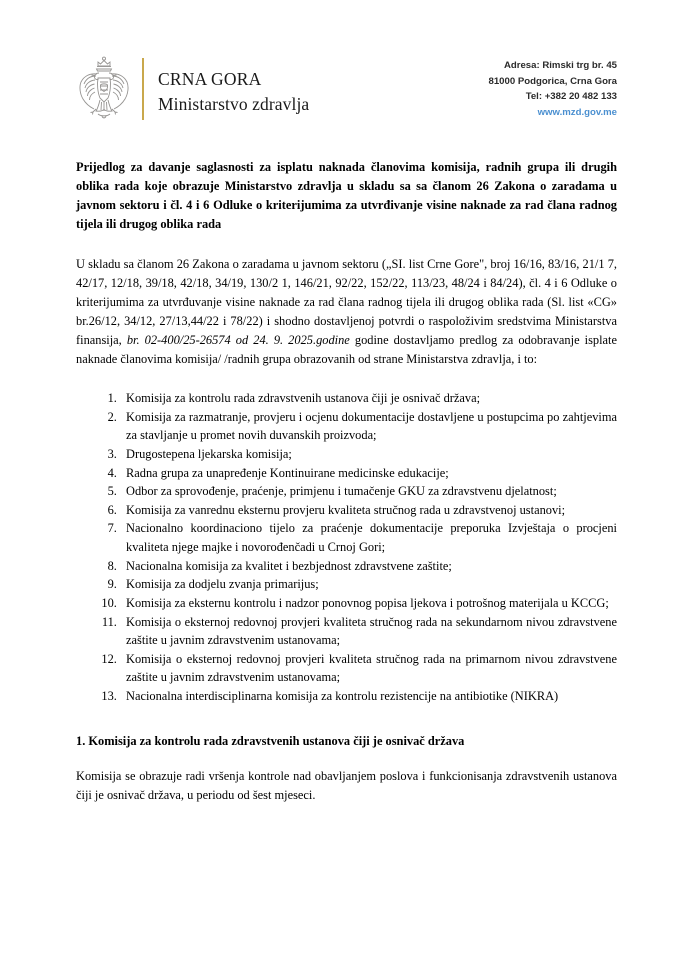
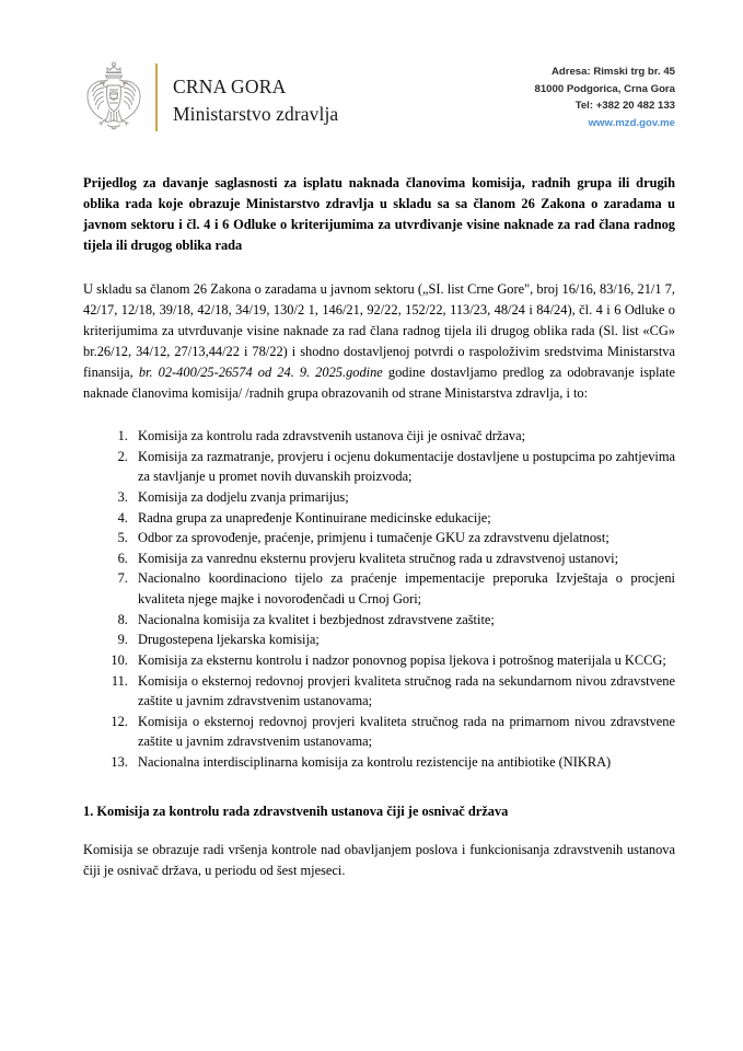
  CRNA GORA
  Ministarstvo zdravlja
  Adresa: Rimski trg br. 45
  81000 Podgorica, Crna Gora
  Tel: +382 20 482 133
  www.mzd.gov.me
  Prijedlog za davanje saglasnosti za isplatu naknada članovima komisija, radnih grupa ili drugih oblika rada koje obrazuje Ministarstvo zdravlja u skladu sa sa članom 26 Zakona o zaradama u javnom sektoru i čl. 4 i 6 Odluke o kriterijumima za utvrđivanje visine naknade za rad člana radnog tijela ili drugog oblika rada
  U skladu sa članom 26 Zakona o zaradama u javnom sektoru („SI. list Crne Gore", broj 16/16, 83/16, 21/1 7, 42/17, 12/18, 39/18, 42/18, 34/19, 130/2 1, 146/21, 92/22, 152/22, 113/23, 48/24 i 84/24), čl. 4 i 6 Odluke o kriterijumima za utvrđuvanje visine naknade za rad člana radnog tijela ili drugog oblika rada (Sl. list «CG» br.26/12, 34/12, 27/13,44/22 i 78/22) i shodno dostavljenoj potvrdi o raspoloživim sredstvima Ministarstva finansija, br. 02-400/25-26574 od 24. 9. 2025.godine godine dostavljamo predlog za odobravanje isplate naknade članovima komisija/ /radnih grupa obrazovanih od strane Ministarstva zdravlja, i to:
  Komisija za kontrolu rada zdravstvenih ustanova čiji je osnivač država;
  Komisija za razmatranje, provjeru i ocjenu dokumentacije dostavljene u postupcima po zahtjevima za stavljanje u promet novih duvanskih proizvoda;
- Drugostepena ljekarska komisija;
+ Komisija za dodjelu zvanja primarijus;
  Radna grupa za unapređenje Kontinuirane medicinske edukacije;
  Odbor za sprovođenje, praćenje, primjenu i tumačenje GKU za zdravstvenu djelatnost;
  Komisija za vanrednu eksternu provjeru kvaliteta stručnog rada u zdravstvenoj ustanovi;
- Nacionalno koordinaciono tijelo za praćenje dokumentacije preporuka Izvještaja o procjeni kvaliteta njege majke i novorođenčadi u Crnoj Gori;
+ Nacionalno koordinaciono tijelo za praćenje impementacije preporuka Izvještaja o procjeni kvaliteta njege majke i novorođenčadi u Crnoj Gori;
  Nacionalna komisija za kvalitet i bezbjednost zdravstvene zaštite;
- Komisija za dodjelu zvanja primarijus;
+ Drugostepena ljekarska komisija;
  Komisija za eksternu kontrolu i nadzor ponovnog popisa ljekova i potrošnog materijala u KCCG;
  Komisija o eksternoj redovnoj provjeri kvaliteta stručnog rada na sekundarnom nivou zdravstvene zaštite u javnim zdravstvenim ustanovama;
  Komisija o eksternoj redovnoj provjeri kvaliteta stručnog rada na primarnom nivou zdravstvene zaštite u javnim zdravstvenim ustanovama;
  Nacionalna interdisciplinarna komisija za kontrolu rezistencije na antibiotike (NIKRA)
  1. Komisija za kontrolu rada zdravstvenih ustanova čiji je osnivač država
  Komisija se obrazuje radi vršenja kontrole nad obavljanjem poslova i funkcionisanja zdravstvenih ustanova čiji je osnivač država, u periodu od šest mjeseci.
